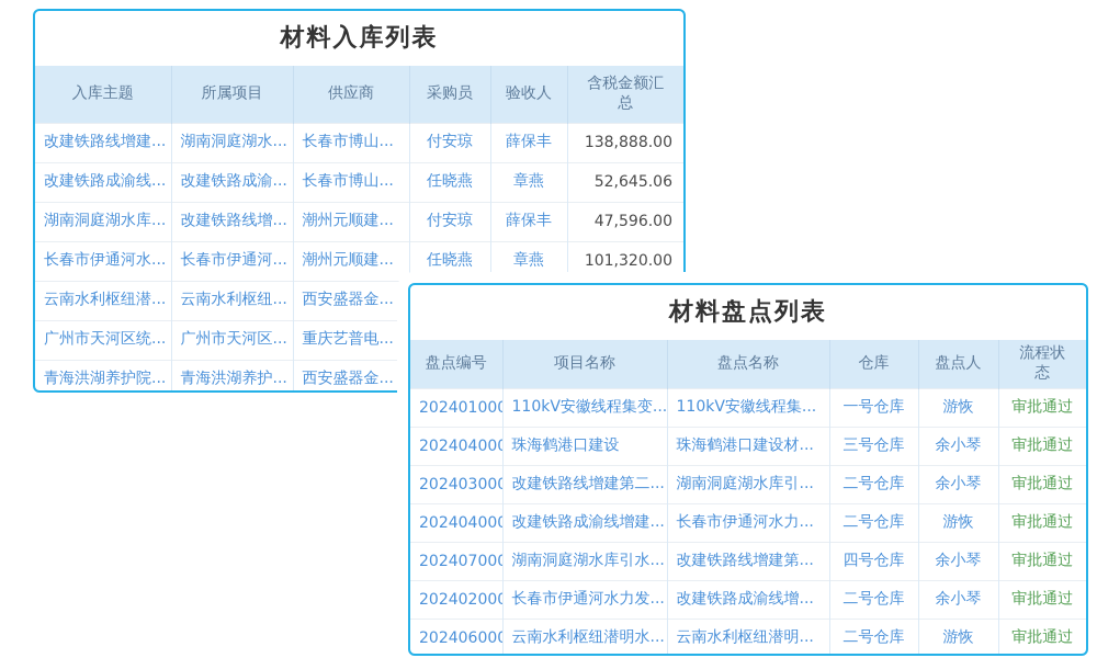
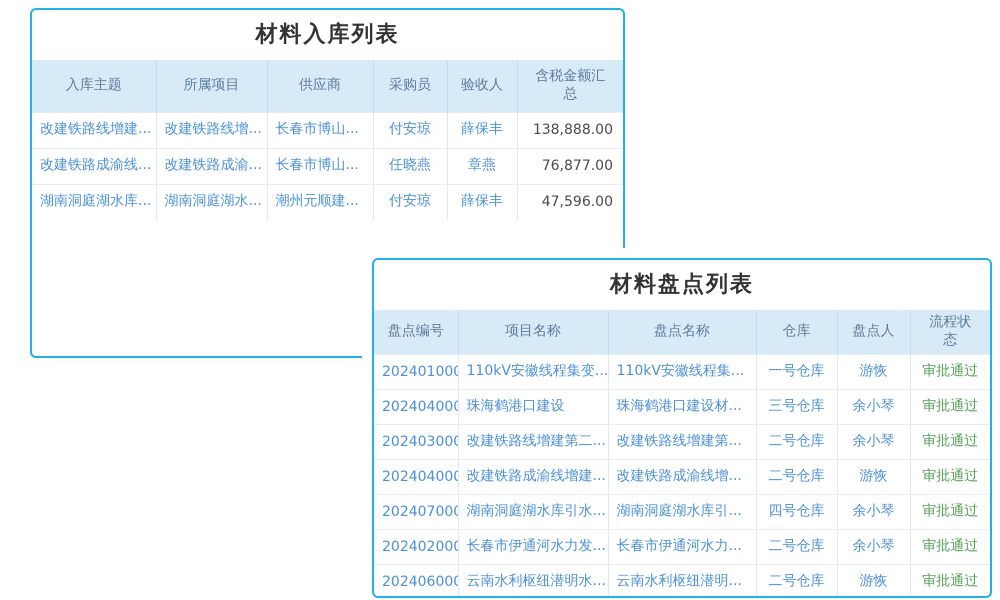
  材料入库列表
  入库主题	所属项目	供应商	采购员	验收人	含税金额汇总
- 改建铁路线增建...	湖南洞庭湖水...	长春市博山...	付安琼	薛保丰	138,888.00
+ 改建铁路线增建...	改建铁路线增...	长春市博山...	付安琼	薛保丰	138,888.00
- 改建铁路成渝线...	改建铁路成渝...	长春市博山...	任晓燕	章燕	52,645.06
+ 改建铁路成渝线...	改建铁路成渝...	长春市博山...	任晓燕	章燕	76,877.00
- 湖南洞庭湖水库...	改建铁路线增...	潮州元顺建...	付安琼	薛保丰	47,596.00
+ 湖南洞庭湖水库...	湖南洞庭湖水...	潮州元顺建...	付安琼	薛保丰	47,596.00
- 长春市伊通河水...	长春市伊通河...	潮州元顺建...	任晓燕	章燕	101,320.00
- 云南水利枢纽潜...	云南水利枢纽...	西安盛器金...
- 广州市天河区统...	广州市天河区...	重庆艺普电...
- 青海洪湖养护院...	青海洪湖养护...	西安盛器金...
  材料盘点列表
  盘点编号	项目名称	盘点名称	仓库	盘点人	流程状态
  202401000	110kV安徽线程集变...	110kV安徽线程集...	一号仓库	游恢	审批通过
  202404000	珠海鹤港口建设	珠海鹤港口建设材...	三号仓库	余小琴	审批通过
- 202403000	改建铁路线增建第二...	湖南洞庭湖水库引...	二号仓库	余小琴	审批通过
+ 202403000	改建铁路线增建第二...	改建铁路线增建第...	二号仓库	余小琴	审批通过
- 202404000	改建铁路成渝线增建...	长春市伊通河水力...	二号仓库	游恢	审批通过
+ 202404000	改建铁路成渝线增建...	改建铁路成渝线增...	二号仓库	游恢	审批通过
- 202407000	湖南洞庭湖水库引水...	改建铁路线增建第...	四号仓库	余小琴	审批通过
+ 202407000	湖南洞庭湖水库引水...	湖南洞庭湖水库引...	四号仓库	余小琴	审批通过
- 202402000	长春市伊通河水力发...	改建铁路成渝线增...	二号仓库	余小琴	审批通过
+ 202402000	长春市伊通河水力发...	长春市伊通河水力...	二号仓库	余小琴	审批通过
  202406000	云南水利枢纽潜明水...	云南水利枢纽潜明...	二号仓库	游恢	审批通过
